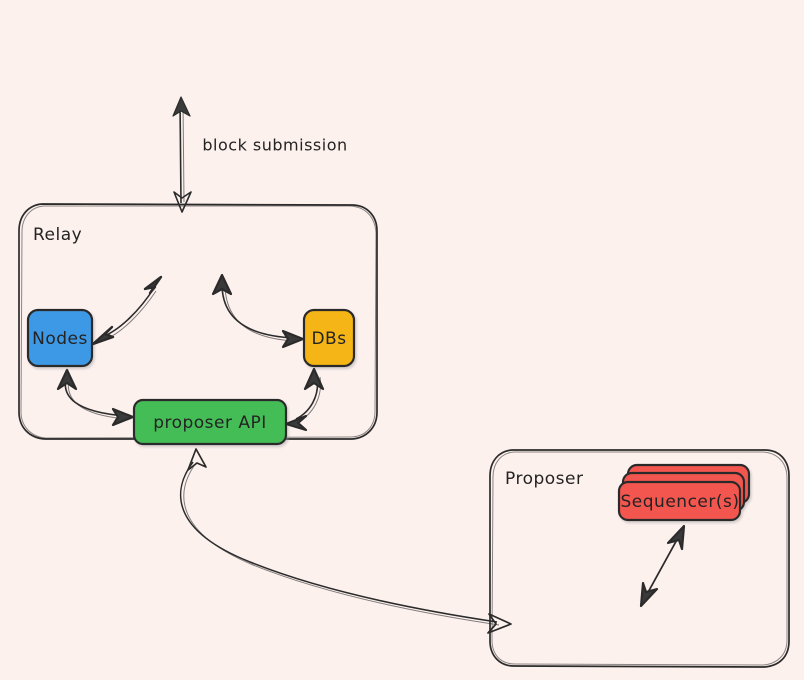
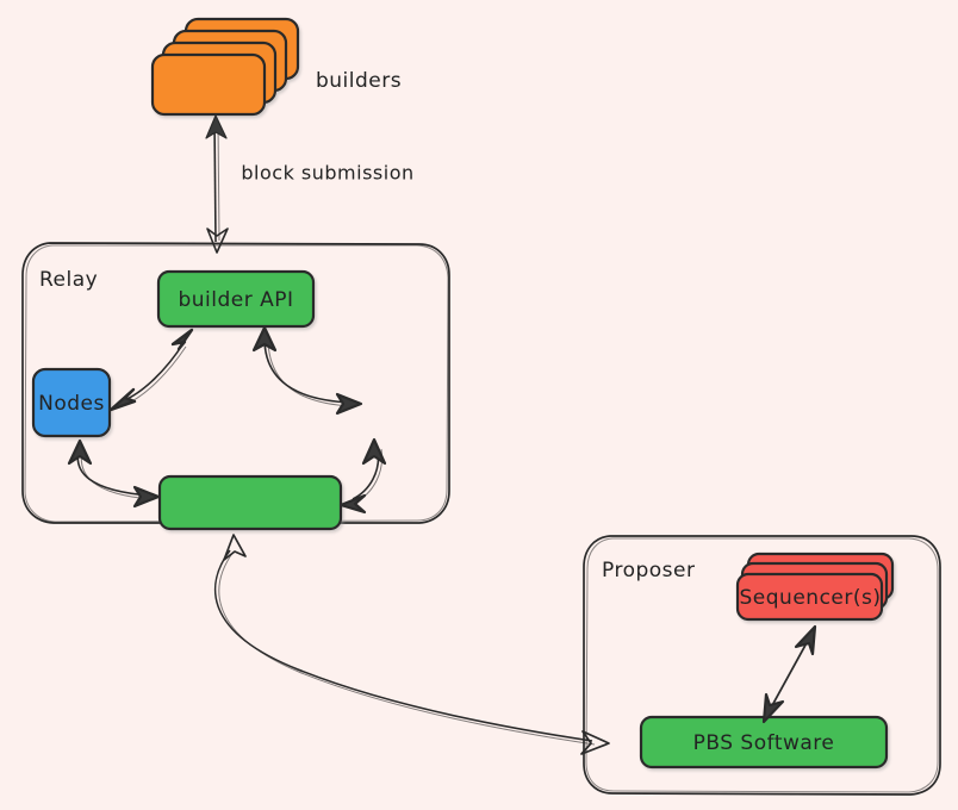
  Relay
  Proposer
+ builders
+ builder API
  Nodes
- DBs
- proposer API
  Sequencer(s)
+ PBS Software
  block submission
